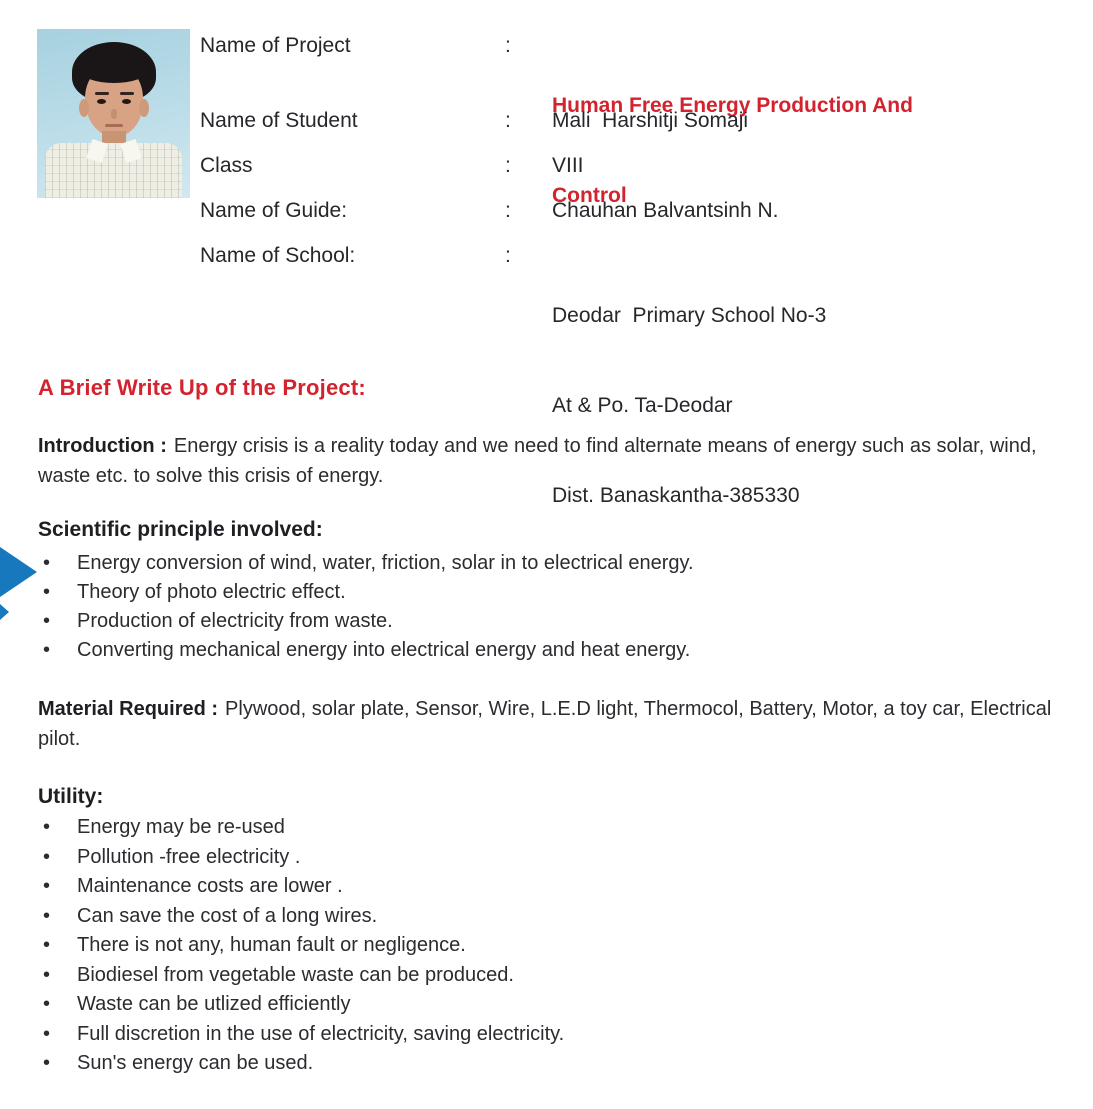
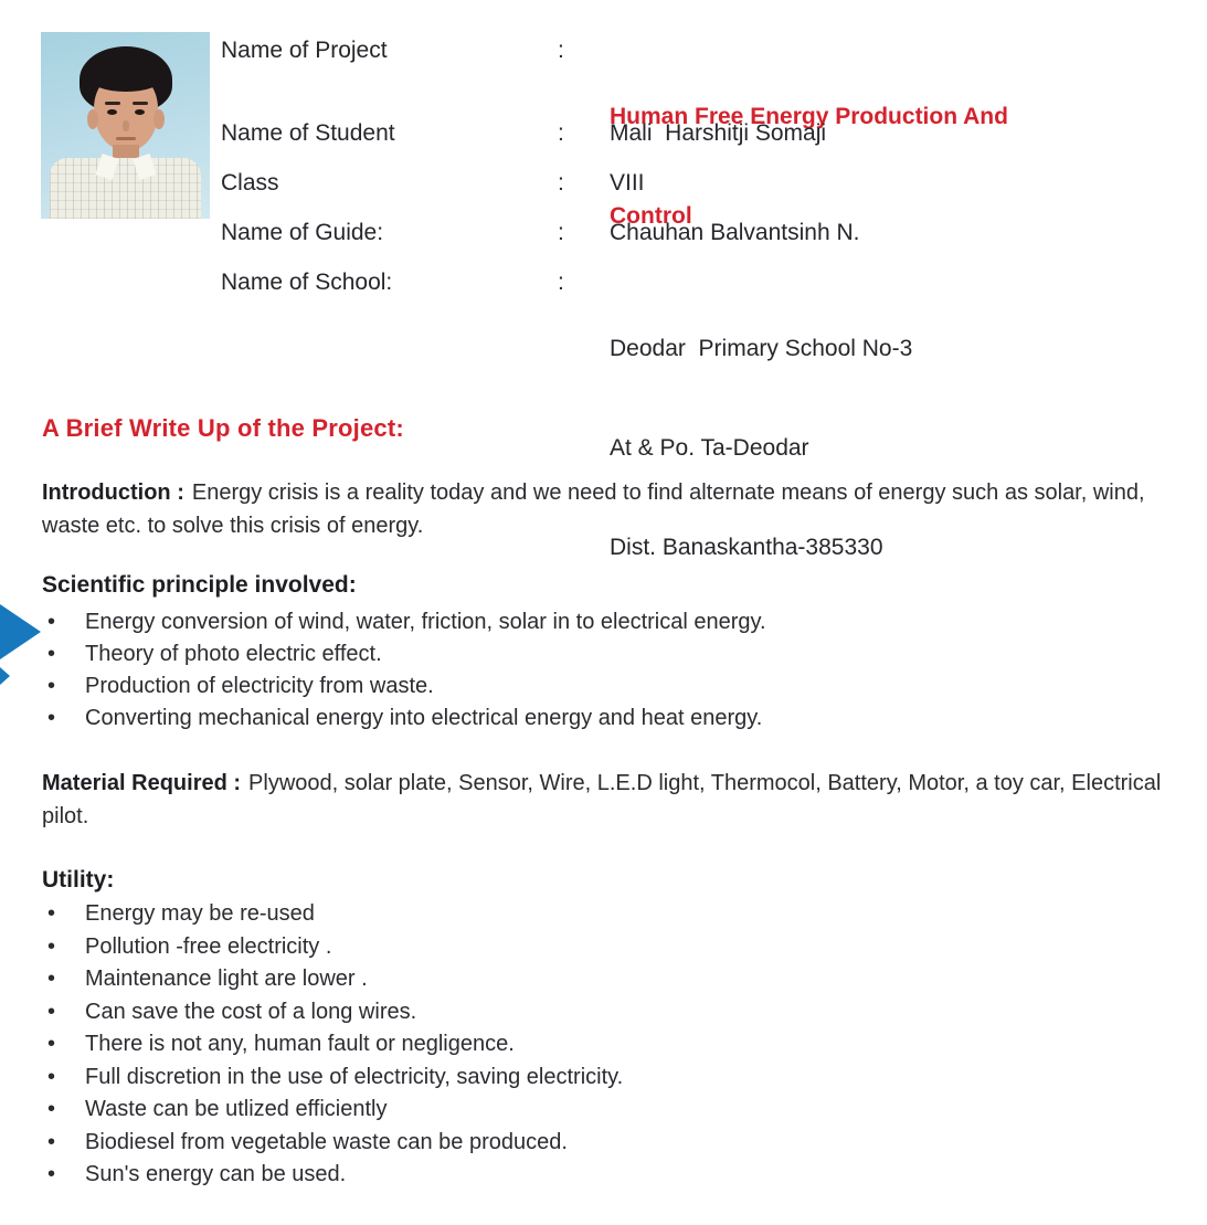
  Name of Project
  :
  Human Free Energy Production And
  Control
  Name of Student
  :
  Mali Harshitji Somaji
  Class
  :
  VIII
  Name of Guide:
  :
  Chauhan Balvantsinh N.
  Name of School:
  :
  Deodar Primary School No-3
  At & Po. Ta-Deodar
  Dist. Banaskantha-385330
  A Brief Write Up of the Project:
  Introduction : Energy crisis is a reality today and we need to find alternate means of energy such as solar, wind, waste etc. to solve this crisis of energy.
  Scientific principle involved:
  Energy conversion of wind, water, friction, solar in to electrical energy.
  Theory of photo electric effect.
  Production of electricity from waste.
  Converting mechanical energy into electrical energy and heat energy.
  Material Required : Plywood, solar plate, Sensor, Wire, L.E.D light, Thermocol, Battery, Motor, a toy car, Electrical pilot.
  Utility:
  Energy may be re-used
  Pollution -free electricity .
- Maintenance costs are lower .
+ Maintenance light are lower .
  Can save the cost of a long wires.
  There is not any, human fault or negligence.
- Biodiesel from vegetable waste can be produced.
+ Full discretion in the use of electricity, saving electricity.
  Waste can be utlized efficiently
- Full discretion in the use of electricity, saving electricity.
+ Biodiesel from vegetable waste can be produced.
  Sun's energy can be used.
